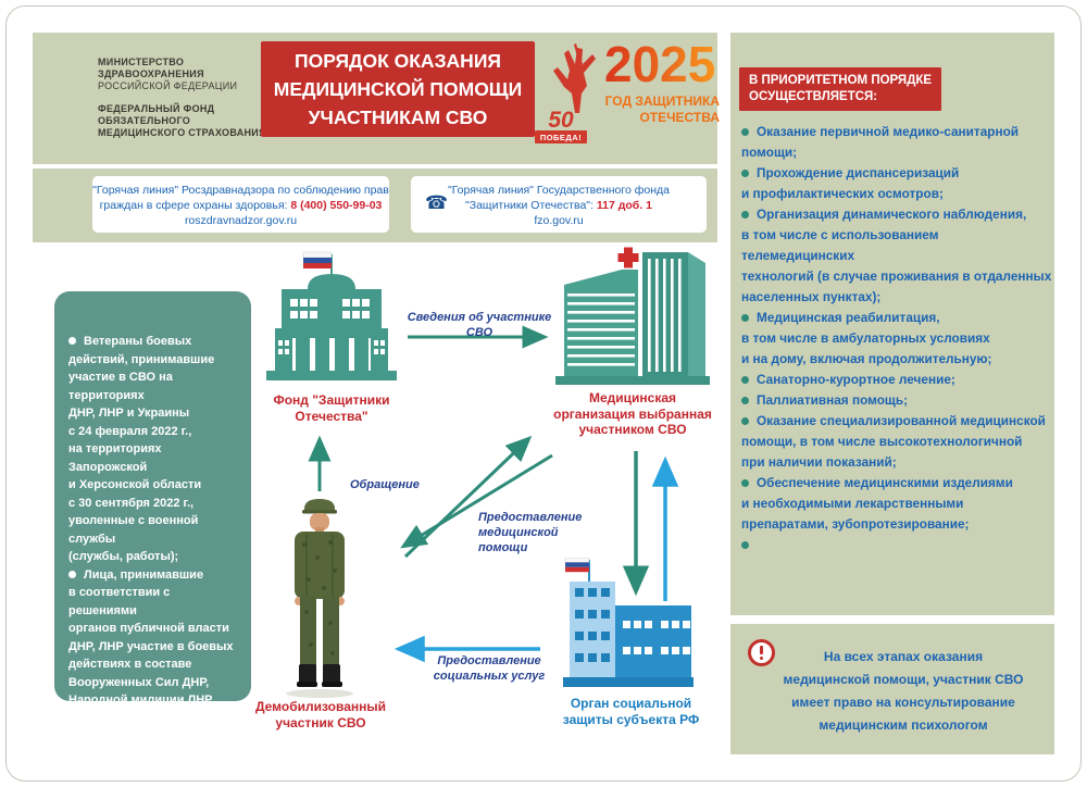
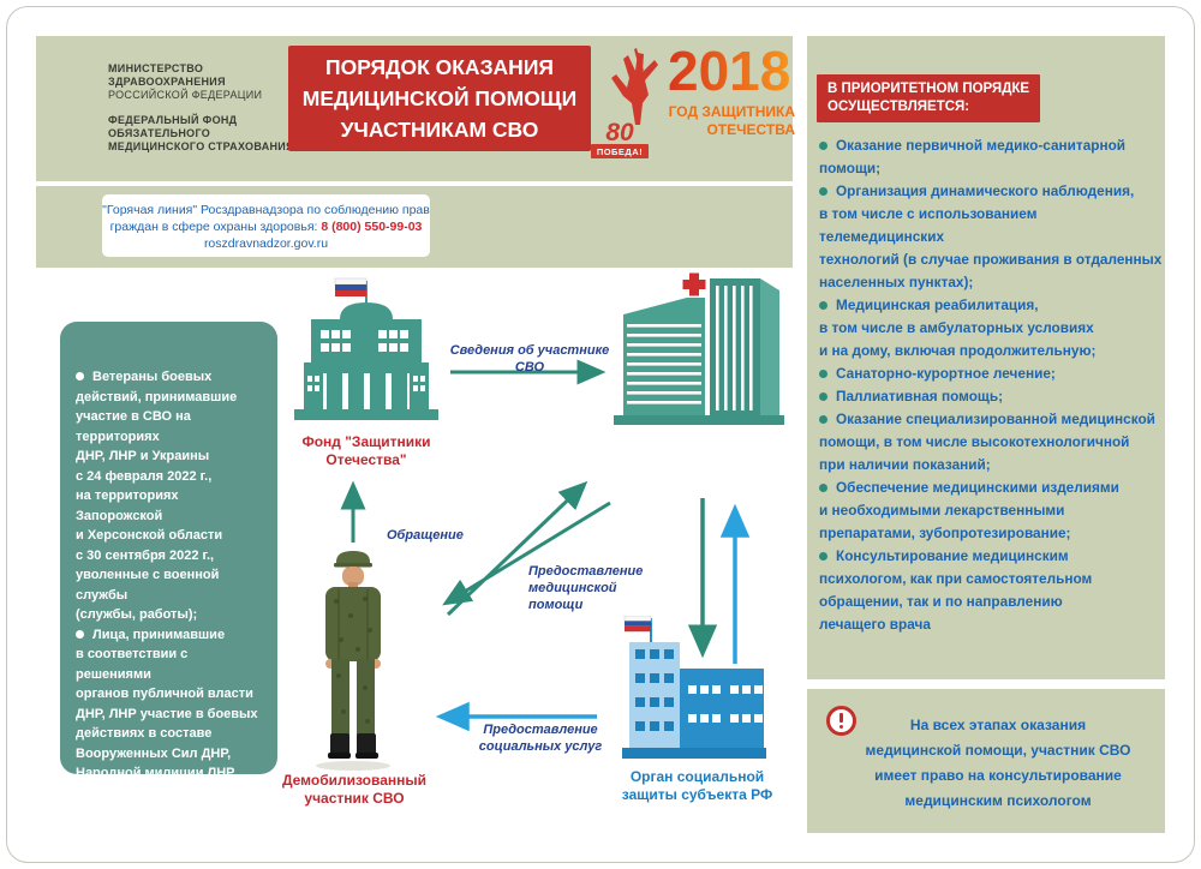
  МИНИСТЕРСТВО
  ЗДРАВООХРАНЕНИЯ
  РОССИЙСКОЙ ФЕДЕРАЦИИ
  ФЕДЕРАЛЬНЫЙ ФОНД
  ОБЯЗАТЕЛЬНОГО
  МЕДИЦИНСКОГО СТРАХОВАНИ
  ПОРЯДОК ОКАЗАНИЯ
  МЕДИЦИНСКОЙ ПОМОЩИ
  УЧАСТНИКАМ СВО
- 50
+ 80
  ПОБЕДА!
- 2025
+ 2018
  ГОД ЗАЩИТНИКА
  ОТЕЧЕСТВА
  "Горячая линия" Росздравнадзора по соблюдению прав
- граждан в сфере охраны здоровья: 8 (400) 550-99-03
+ граждан в сфере охраны здоровья: 8 (800) 550-99-03
  roszdravnadzor.gov.ru
- ☎
- "Горячая линия" Государственного фонда
- "Защитники Отечества": 117 доб. 1
- fzo.gov.ru
  Ветераны боевых
  действий, принимавшие
  участие в СВО на территориях
  ДНР, ЛНР и Украины
  с 24 февраля 2022 г.,
  на территориях Запорожской
  и Херсонской области
  с 30 сентября 2022 г.,
  уволенные с военной службы
  (службы, работы);
  Лица, принимавшие
  в соответствии с решениями
  органов публичной власти
  ДНР, ЛНР участие в боевых
  действиях в составе
  Вооруженных Сил ДНР,
  Народной милиции ЛНР,
  Фонд "Защитники
  Отечества"
- Медицинская
- организация выбранная
- участником СВО
  Демобилизованный
  участник СВО
  Орган социальной
  защиты субъекта РФ
  Сведения об участнике СВО
  Обращение
  Предоставление
  медицинской
  помощи
  Предоставление
  социальных услуг
  В ПРИОРИТЕТНОМ ПОРЯДКЕ
  ОСУЩЕСТВЛЯЕТСЯ:
  Оказание первичной медико-санитарной
  помощи;
- Прохождение диспансеризаций
- и профилактических осмотров;
  Организация динамического наблюдения,
  в том числе с использованием телемедицинских
  технологий (в случае проживания в отдаленных
  населенных пунктах);
  Медицинская реабилитация,
  в том числе в амбулаторных условиях
  и на дому, включая продолжительную;
  Санаторно-курортное лечение;
  Паллиативная помощь;
  Оказание специализированной медицинской
  помощи, в том числе высокотехнологичной
  при наличии показаний;
  Обеспечение медицинскими изделиями
  и необходимыми лекарственными
  препаратами, зубопротезирование;
+ Консультирование медицинским
+ психологом, как при самостоятельном
+ обращении, так и по направлению
+ лечащего врача
  На всех этапах оказания
  медицинской помощи, участник СВО
  имеет право на консультирование
  медицинским психологом
